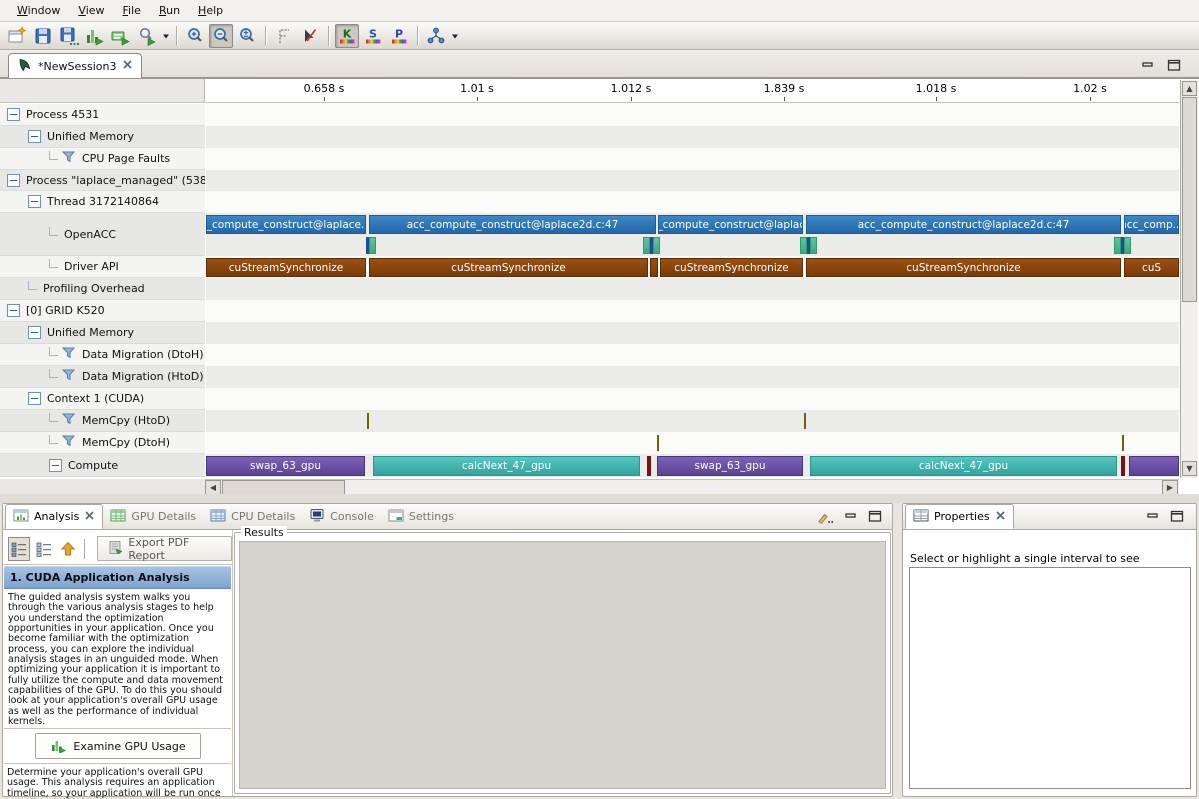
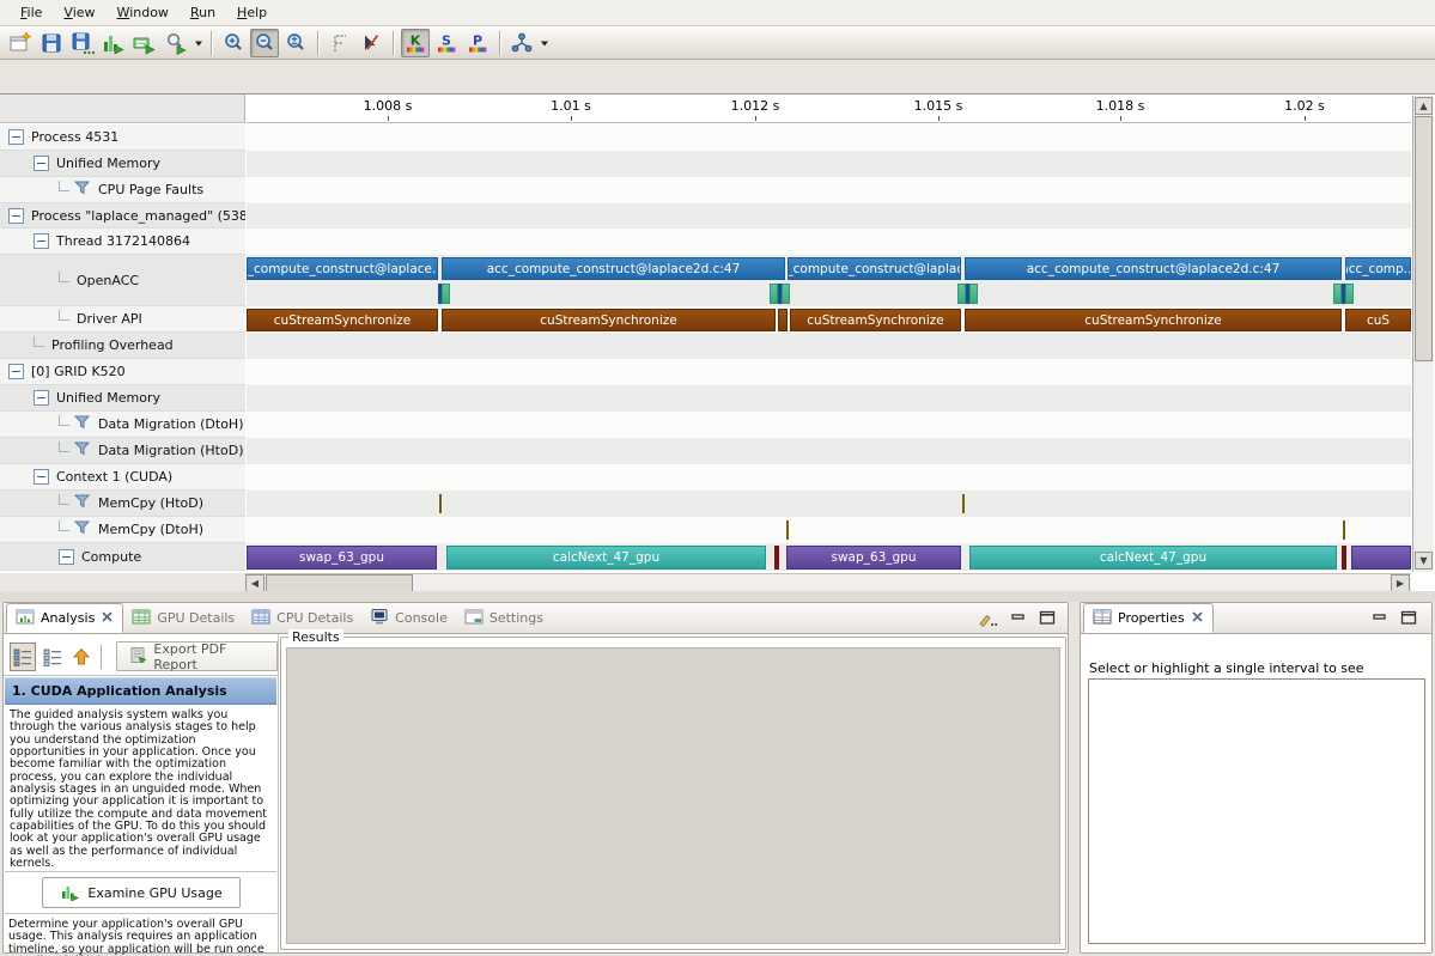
- Window
+ File
  View
- File
+ Window
  Run
  Help
  K
  S
  P
- *NewSession3
- 0.658 s
+ 1.008 s
  1.01 s
  1.012 s
- 1.839 s
+ 1.015 s
  1.018 s
  1.02 s
  Process 4531
  Unified Memory
  CPU Page Faults
  Process "laplace_managed" (538
  Thread 3172140864
  OpenACC
  Driver API
  Profiling Overhead
  [0] GRID K520
  Unified Memory
  Data Migration (DtoH)
  Data Migration (HtoD)
  Context 1 (CUDA)
  MemCpy (HtoD)
  MemCpy (DtoH)
  Compute
  _compute_construct@laplace.
  acc_compute_construct@laplace2d.c:47
  _compute_construct@laplac
  acc_compute_construct@laplace2d.c:47
  acc_comp..
  cuStreamSynchronize
  cuStreamSynchronize
  cuStreamSynchronize
  cuStreamSynchronize
  cuS
  swap_63_gpu
  calcNext_47_gpu
  swap_63_gpu
  calcNext_47_gpu
  ▲
  ▼
  ◀
  ▶
  Analysis
  GPU Details
  CPU Details
  Console
  Settings
  Export PDF Report
  1. CUDA Application Analysis
  The guided analysis system walks you through the various analysis stages to help you understand the optimization opportunities in your application. Once you become familiar with the optimization process, you can explore the individual analysis stages in an unguided mode. When optimizing your application it is important to fully utilize the compute and data movement capabilities of the GPU. To do this you should look at your application's overall GPU usage as well as the performance of individual kernels.
  Examine GPU Usage
  Determine your application's overall GPU usage. This analysis requires an application timeline, so your application will be run once
  Results
  Properties
  Select or highlight a single interval to see
